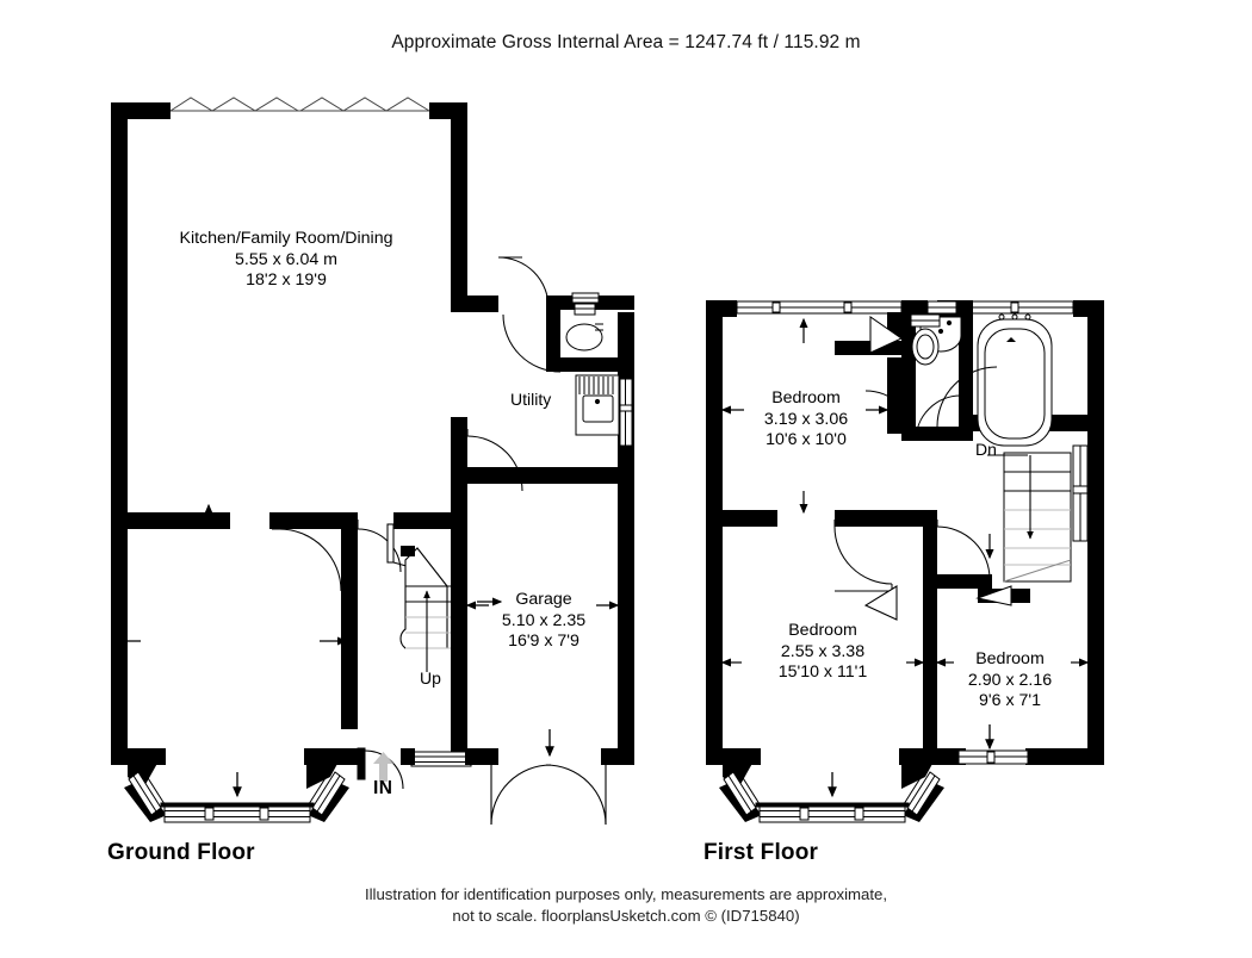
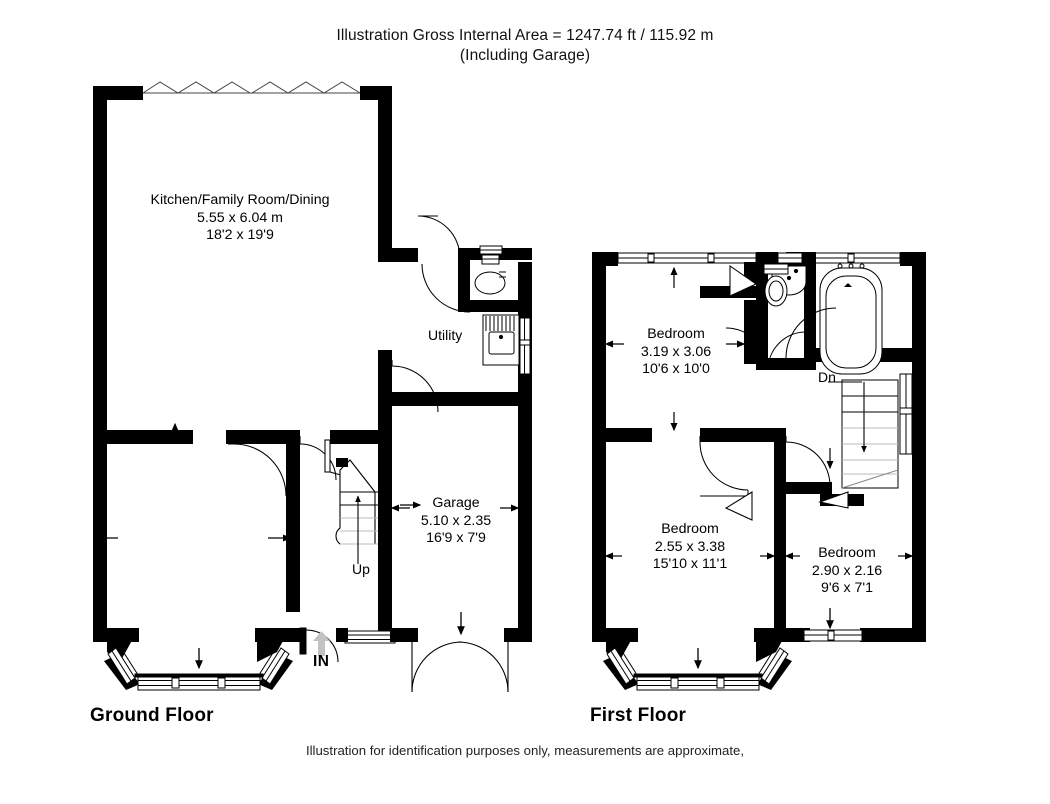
- Approximate Gross Internal Area = 1247.74 ft / 115.92 m
+ Illustration Gross Internal Area = 1247.74 ft / 115.92 m
+ (Including Garage)
  Kitchen/Family Room/Dining
  5.55 x 6.04 m
  18'2 x 19'9
  Garage
  5.10 x 2.35
  16'9 x 7'9
  Utility
  Up
  IN
  Bedroom
  3.19 x 3.06
  10'6 x 10'0
  Bedroom
  2.55 x 3.38
  15'10 x 11'1
  Bedroom
  2.90 x 2.16
  9'6 x 7'1
  Dn
  Ground Floor
  First Floor
  Illustration for identification purposes only, measurements are approximate,
- not to scale. floorplansUsketch.com © (ID715840)
